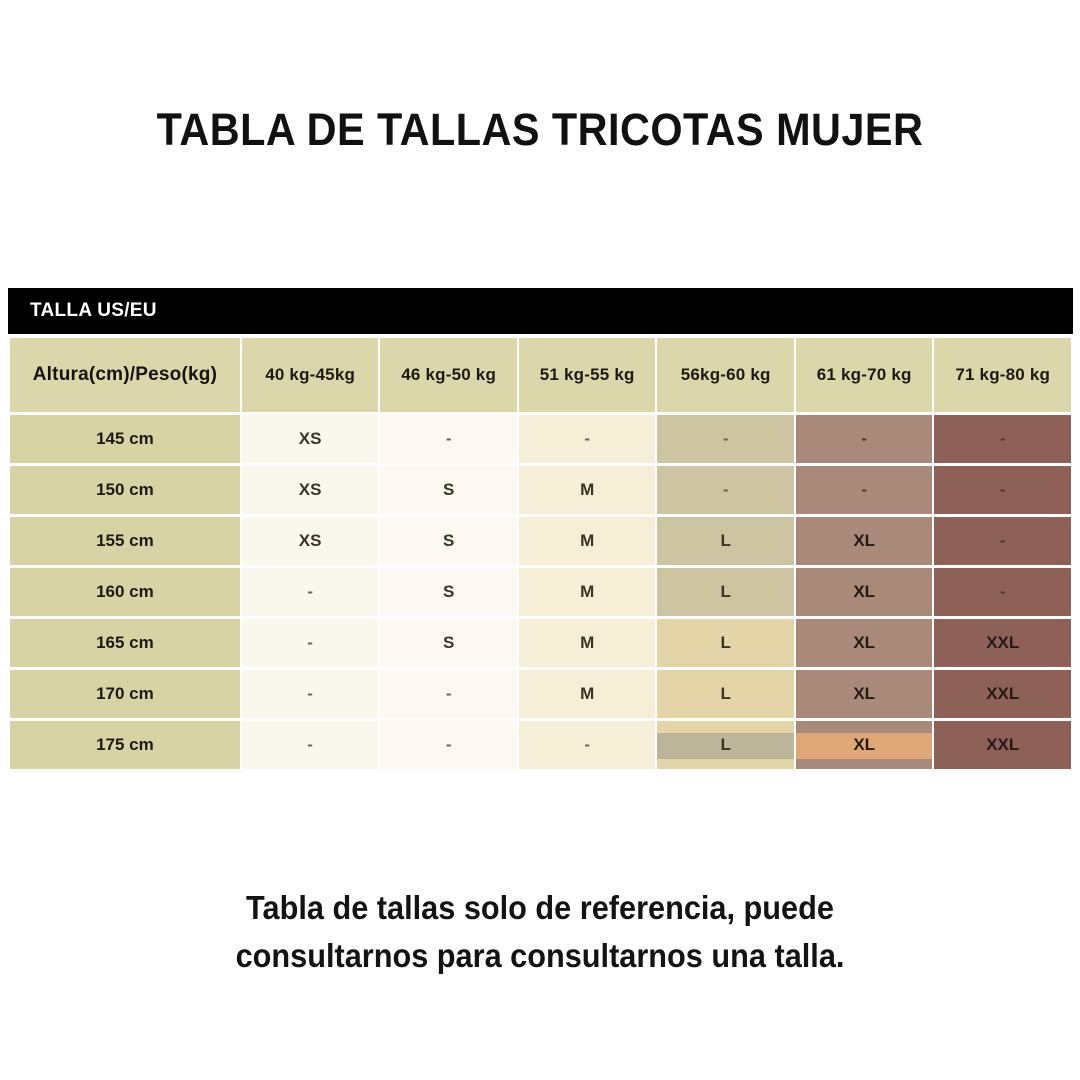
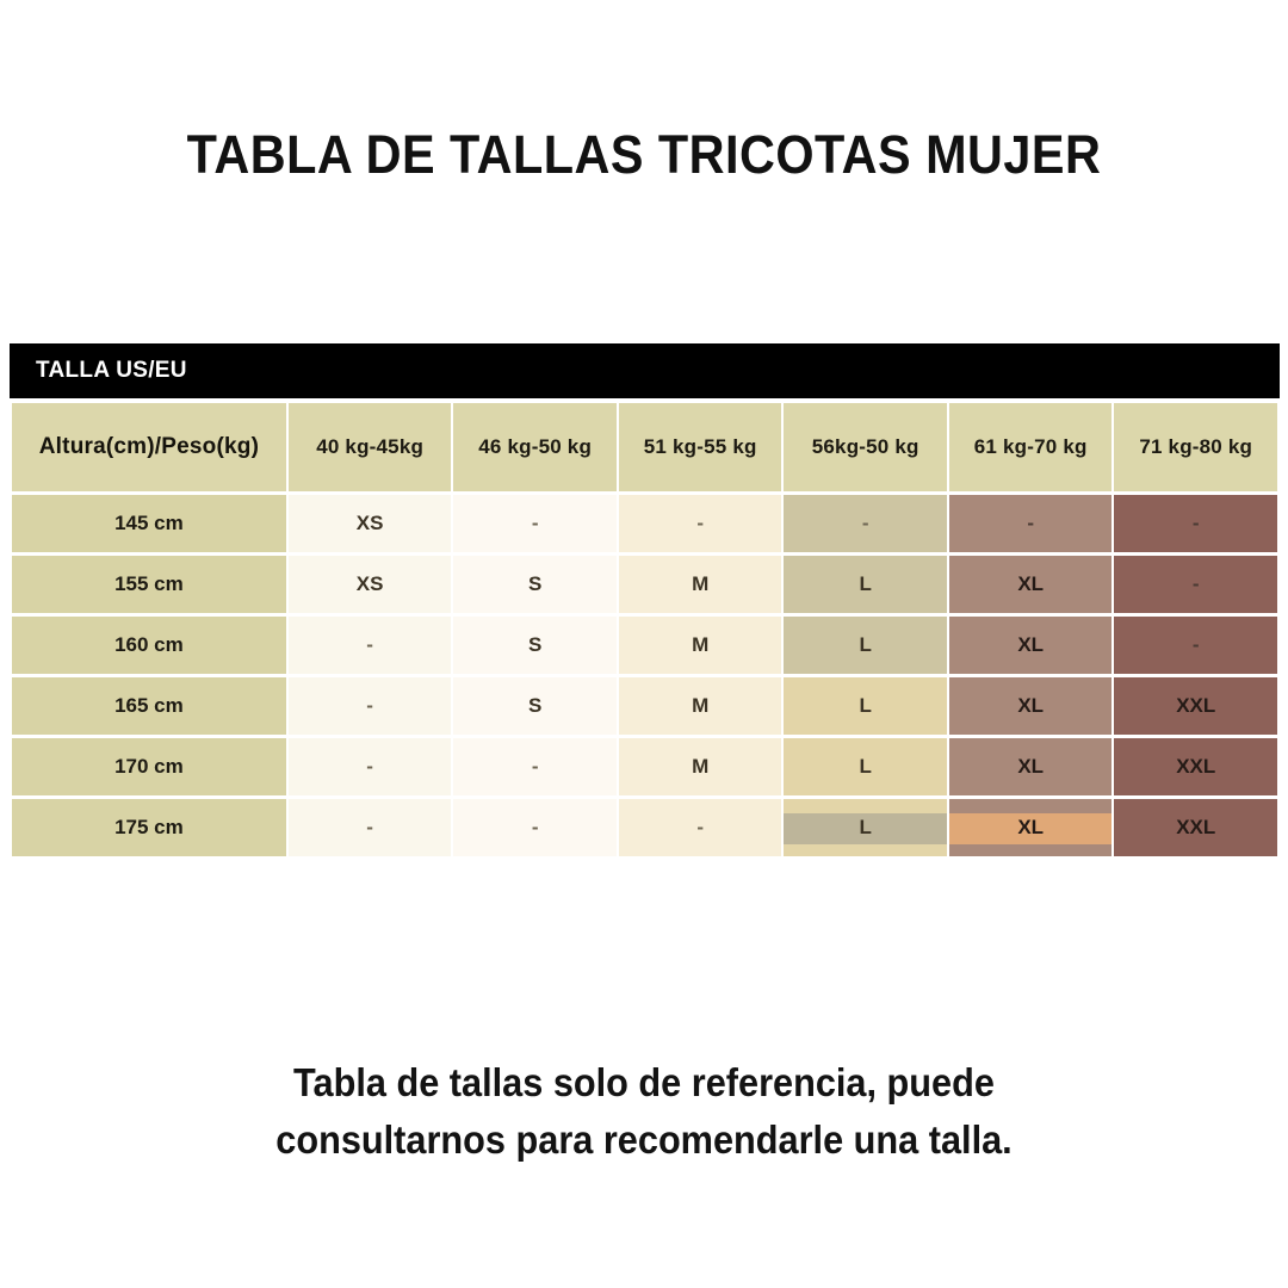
  TABLA DE TALLAS TRICOTAS MUJER
  TALLA US/EU
- Altura(cm)/Peso(kg)	40 kg-45kg	46 kg-50 kg	51 kg-55 kg	56kg-60 kg	61 kg-70 kg	71 kg-80 kg
+ Altura(cm)/Peso(kg)	40 kg-45kg	46 kg-50 kg	51 kg-55 kg	56kg-50 kg	61 kg-70 kg	71 kg-80 kg
  145 cm	XS	-	-	-	-	-
- 150 cm	XS	S	M	-	-	-
  155 cm	XS	S	M	L	XL	-
  160 cm	-	S	M	L	XL	-
  165 cm	-	S	M	L	XL	XXL
  170 cm	-	-	M	L	XL	XXL
  175 cm	-	-	-	L	XL	XXL
  Tabla de tallas solo de referencia, puede
- consultarnos para consultarnos una talla.
+ consultarnos para recomendarle una talla.
